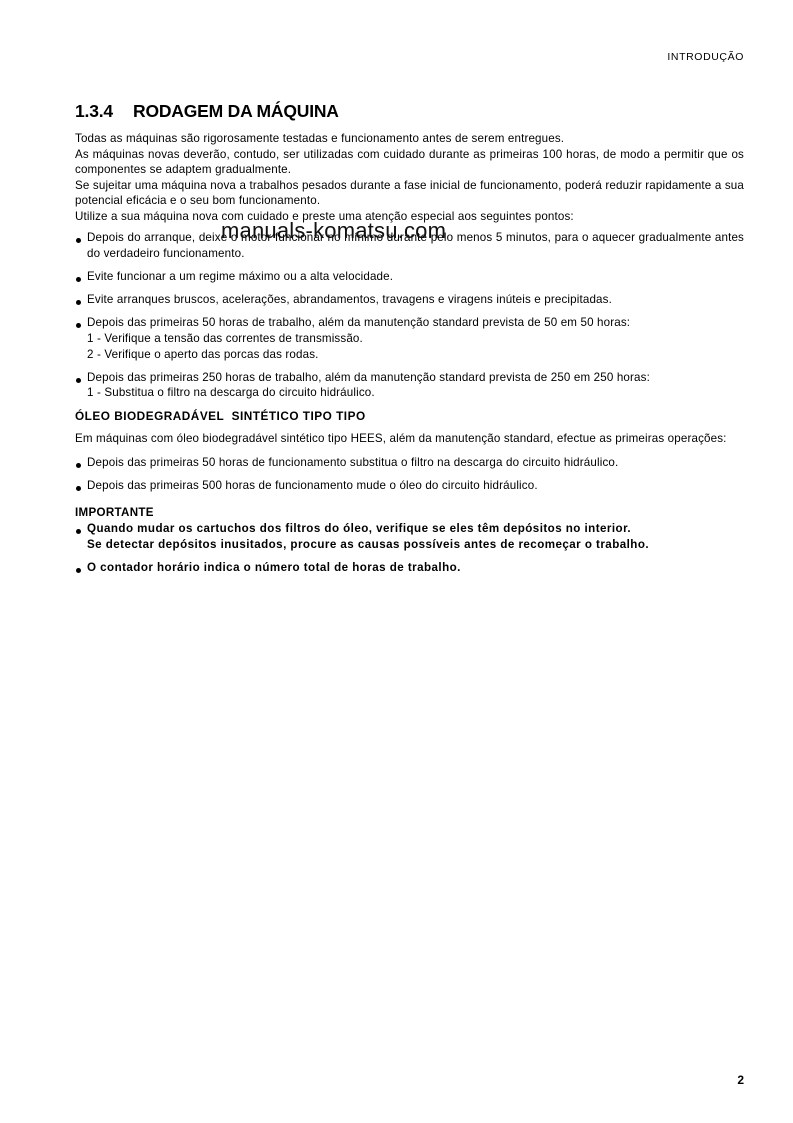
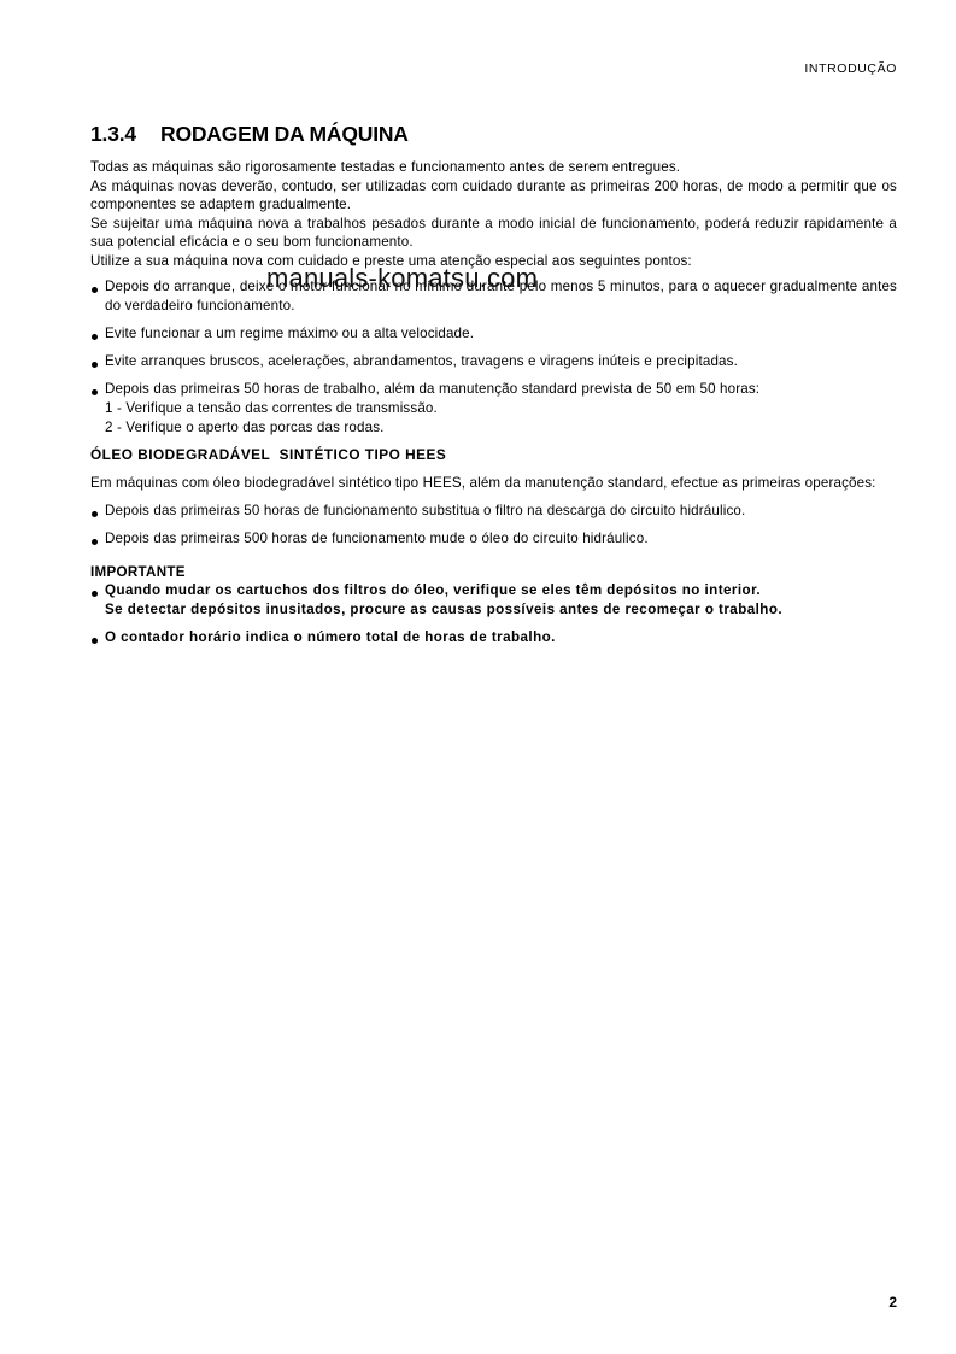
  INTRODUÇÃO
  1.3.4 RODAGEM DA MÁQUINA
  Todas as máquinas são rigorosamente testadas e funcionamento antes de serem entregues.
- As máquinas novas deverão, contudo, ser utilizadas com cuidado durante as primeiras 100 horas, de modo a permitir que os componentes se adaptem gradualmente.
+ As máquinas novas deverão, contudo, ser utilizadas com cuidado durante as primeiras 200 horas, de modo a permitir que os componentes se adaptem gradualmente.
- Se sujeitar uma máquina nova a trabalhos pesados durante a fase inicial de funcionamento, poderá reduzir rapidamente a sua potencial eficácia e o seu bom funcionamento.
+ Se sujeitar uma máquina nova a trabalhos pesados durante a modo inicial de funcionamento, poderá reduzir rapidamente a sua potencial eficácia e o seu bom funcionamento.
  Utilize a sua máquina nova com cuidado e preste uma atenção especial aos seguintes pontos:
  Depois do arranque, deixe o motor funcionar no mínimo durante pelo menos 5 minutos, para o aquecer gradualmente antes do verdadeiro funcionamento.
  Evite funcionar a um regime máximo ou a alta velocidade.
  Evite arranques bruscos, acelerações, abrandamentos, travagens e viragens inúteis e precipitadas.
  Depois das primeiras 50 horas de trabalho, além da manutenção standard prevista de 50 em 50 horas:
  1 - Verifique a tensão das correntes de transmissão.
  2 - Verifique o aperto das porcas das rodas.
- Depois das primeiras 250 horas de trabalho, além da manutenção standard prevista de 250 em 250 horas:
- 1 - Substitua o filtro na descarga do circuito hidráulico.
- ÓLEO BIODEGRADÁVEL SINTÉTICO TIPO TIPO
+ ÓLEO BIODEGRADÁVEL SINTÉTICO TIPO HEES
  Em máquinas com óleo biodegradável sintético tipo HEES, além da manutenção standard, efectue as primeiras operações:
  Depois das primeiras 50 horas de funcionamento substitua o filtro na descarga do circuito hidráulico.
  Depois das primeiras 500 horas de funcionamento mude o óleo do circuito hidráulico.
  IMPORTANTE
  Quando mudar os cartuchos dos filtros do óleo, verifique se eles têm depósitos no interior.
  Se detectar depósitos inusitados, procure as causas possíveis antes de recomeçar o trabalho.
  O contador horário indica o número total de horas de trabalho.
  manuals-komatsu.com
  2
